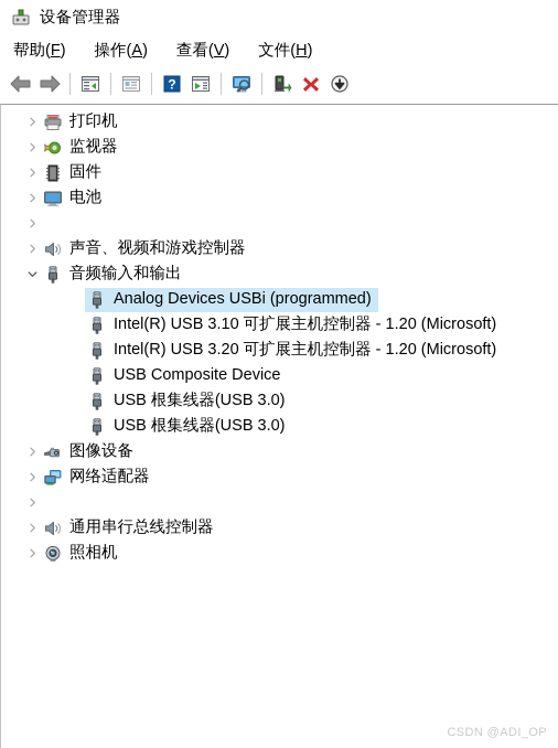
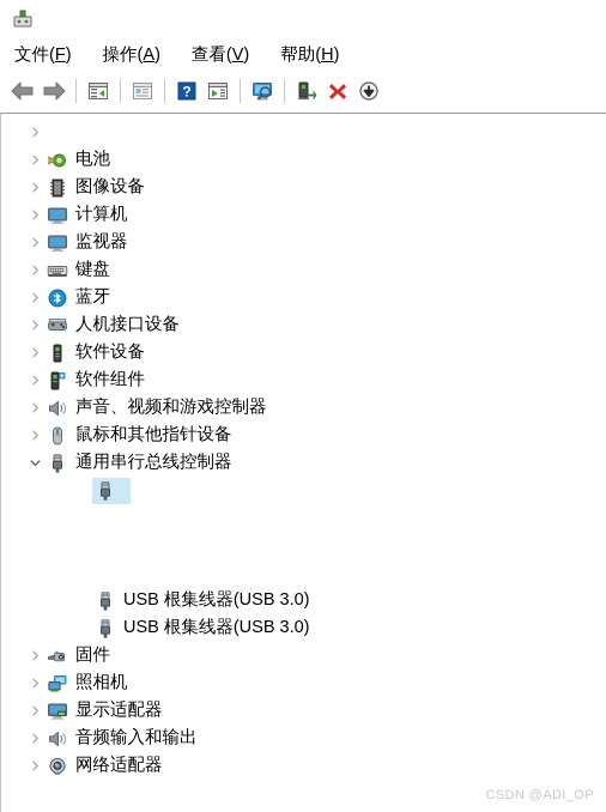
- 设备管理器
- 帮助(F)
+ 文件(F)
  操作(A)
  查看(V)
- 文件(H)
+ 帮助(H)
  ?
- 打印机
- 监视器
+ 电池
- 固件
+ 图像设备
+ 计算机
- 电池
+ 监视器
+ 键盘
+ 蓝牙
+ 人机接口设备
+ 软件设备
+ 软件组件
  声音、视频和游戏控制器
+ 鼠标和其他指针设备
- 音频输入和输出
+ 通用串行总线控制器
- Analog Devices USBi (programmed)
- Intel(R) USB 3.10 可扩展主机控制器 - 1.20 (Microsoft)
- Intel(R) USB 3.20 可扩展主机控制器 - 1.20 (Microsoft)
- USB Composite Device
  USB 根集线器(USB 3.0)
  USB 根集线器(USB 3.0)
- 图像设备
+ 固件
- 网络适配器
+ 照相机
+ 显示适配器
- 通用串行总线控制器
+ 音频输入和输出
- 照相机
+ 网络适配器
  CSDN @ADI_OP
